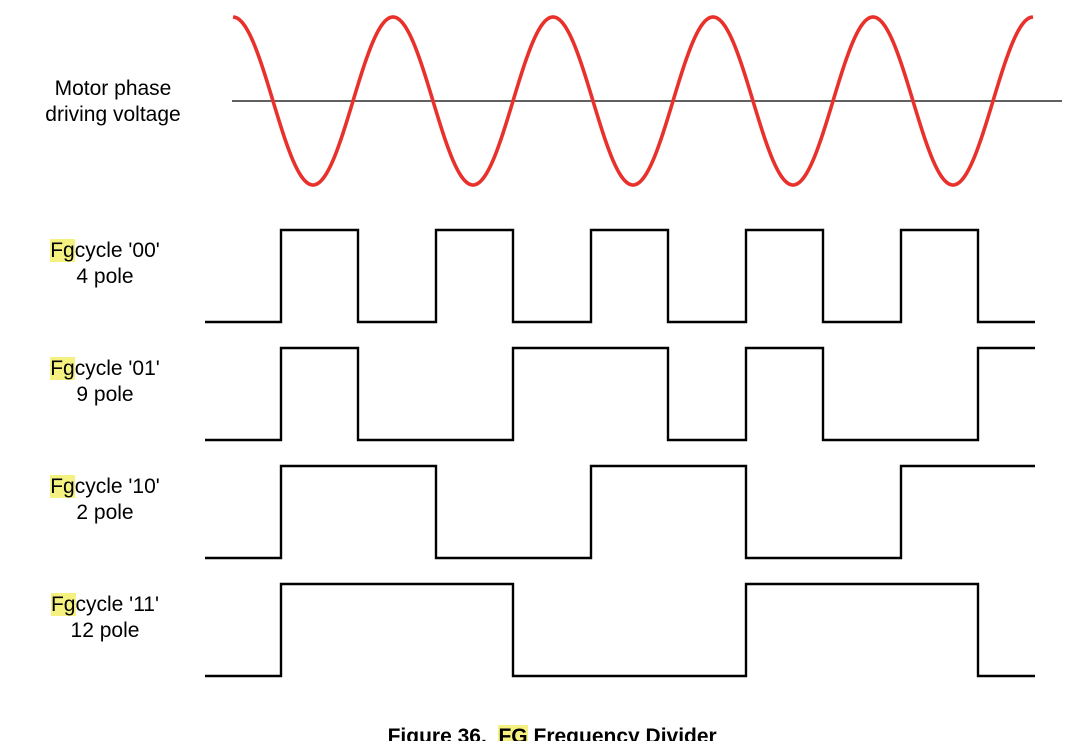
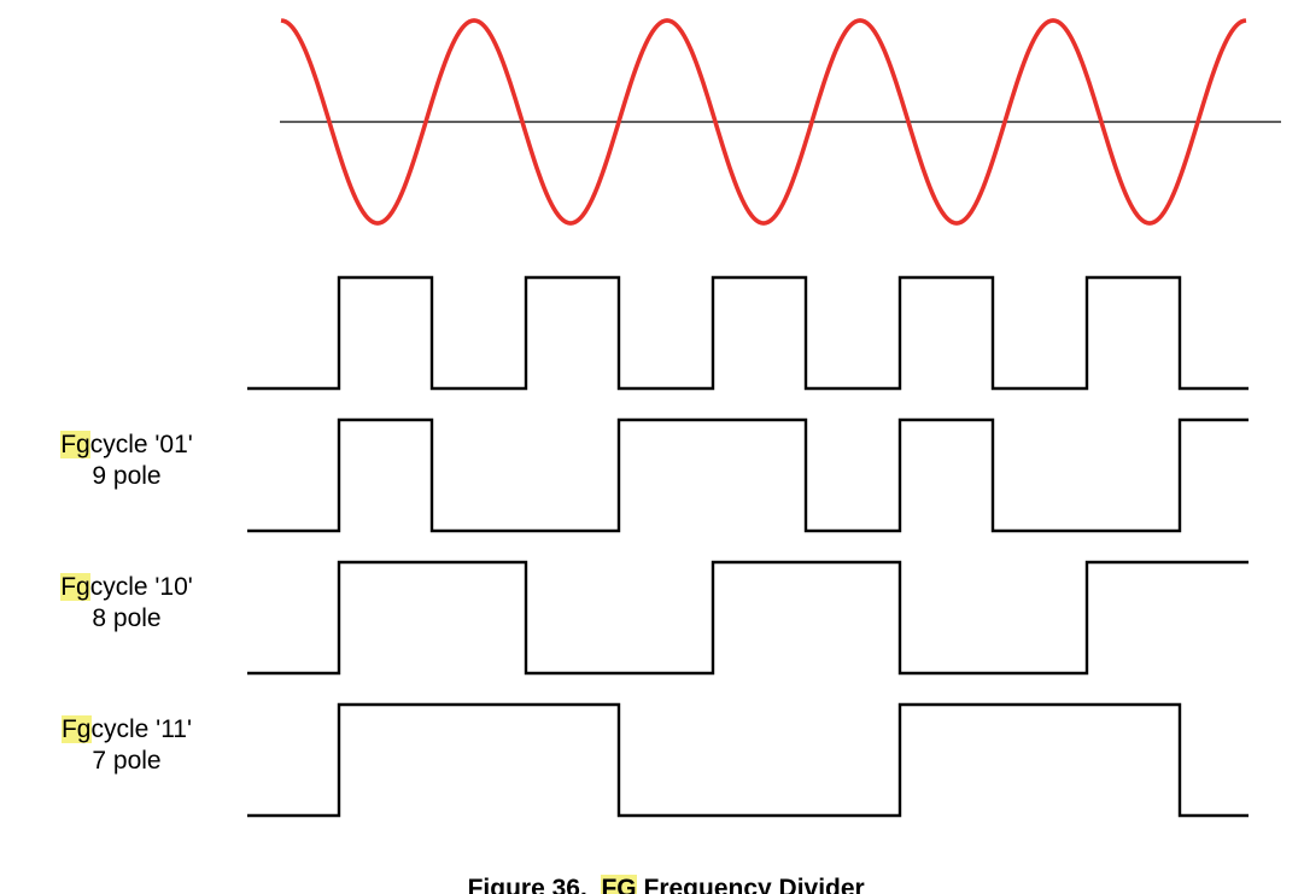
- Motor phase
- driving voltage
- Fgcycle '00'
- 4 pole
  Fgcycle '01'
  9 pole
  Fgcycle '10'
- 2 pole
+ 8 pole
  Fgcycle '11'
- 12 pole
+ 7 pole
  Figure 36. FG Frequency Divider
